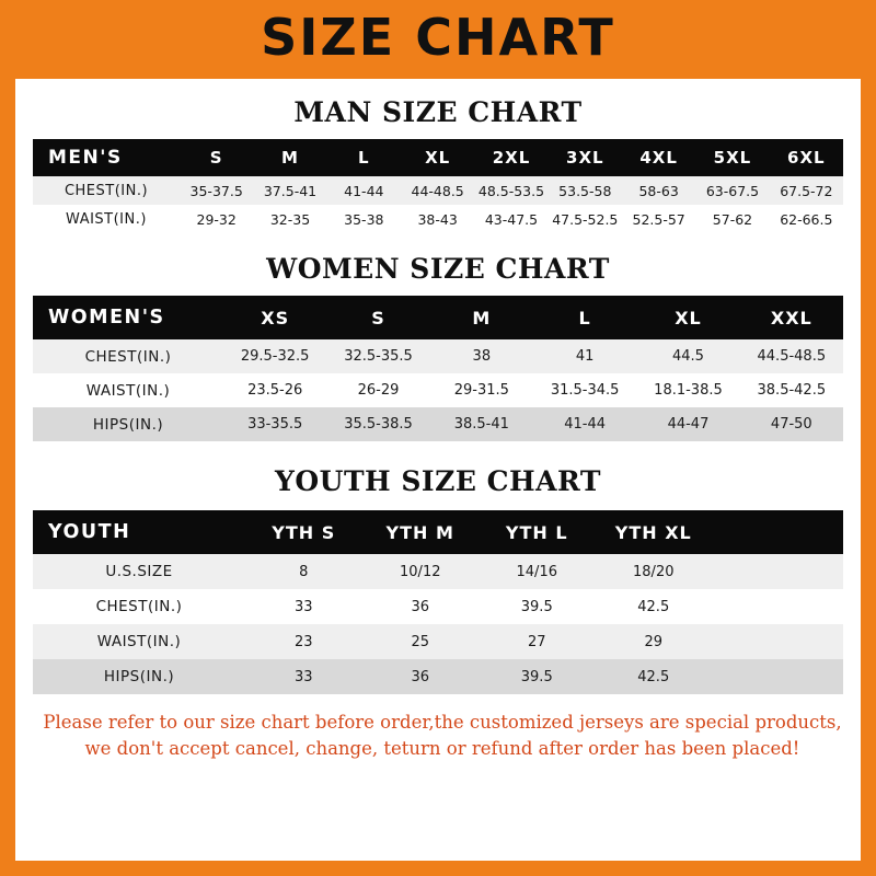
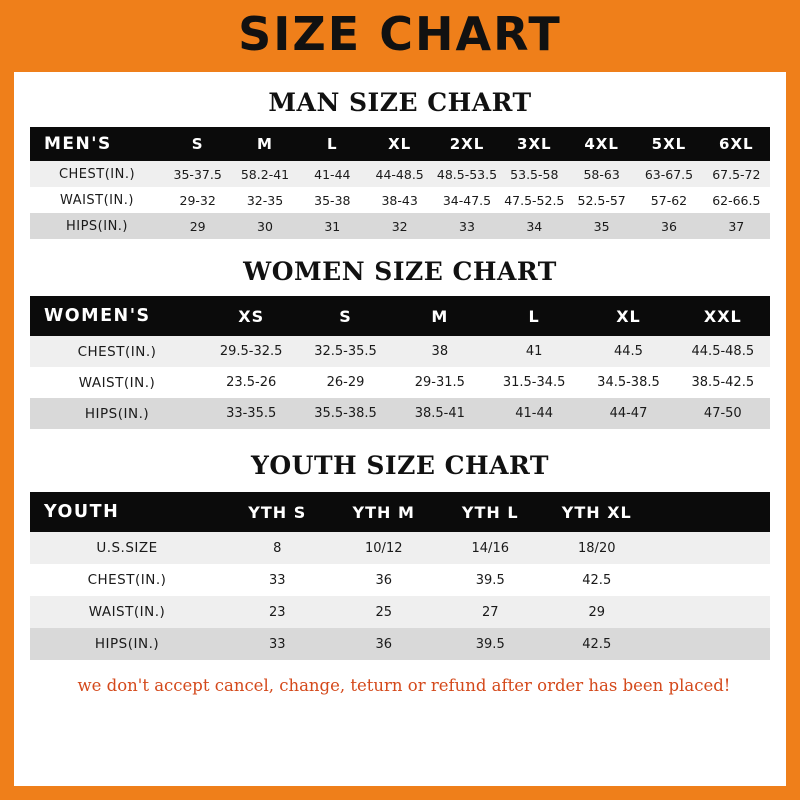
  SIZE CHART
  MAN SIZE CHART
  MEN'S	S	M	L	XL	2XL	3XL	4XL	5XL	6XL
- CHEST(IN.)	35-37.5	37.5-41	41-44	44-48.5	48.5-53.5	53.5-58	58-63	63-67.5	67.5-72
+ CHEST(IN.)	35-37.5	58.2-41	41-44	44-48.5	48.5-53.5	53.5-58	58-63	63-67.5	67.5-72
- WAIST(IN.)	29-32	32-35	35-38	38-43	43-47.5	47.5-52.5	52.5-57	57-62	62-66.5
+ WAIST(IN.)	29-32	32-35	35-38	38-43	34-47.5	47.5-52.5	52.5-57	57-62	62-66.5
+ HIPS(IN.)	29	30	31	32	33	34	35	36	37
  WOMEN SIZE CHART
  WOMEN'S	XS	S	M	L	XL	XXL
  CHEST(IN.)	29.5-32.5	32.5-35.5	38	41	44.5	44.5-48.5
- WAIST(IN.)	23.5-26	26-29	29-31.5	31.5-34.5	18.1-38.5	38.5-42.5
+ WAIST(IN.)	23.5-26	26-29	29-31.5	31.5-34.5	34.5-38.5	38.5-42.5
  HIPS(IN.)	33-35.5	35.5-38.5	38.5-41	41-44	44-47	47-50
  YOUTH SIZE CHART
  YOUTH	YTH S	YTH M	YTH L	YTH XL
  U.S.SIZE	8	10/12	14/16	18/20
  CHEST(IN.)	33	36	39.5	42.5
  WAIST(IN.)	23	25	27	29
  HIPS(IN.)	33	36	39.5	42.5
- Please refer to our size chart before order,the customized jerseys are special products,
  we don't accept cancel, change, teturn or refund after order has been placed!
